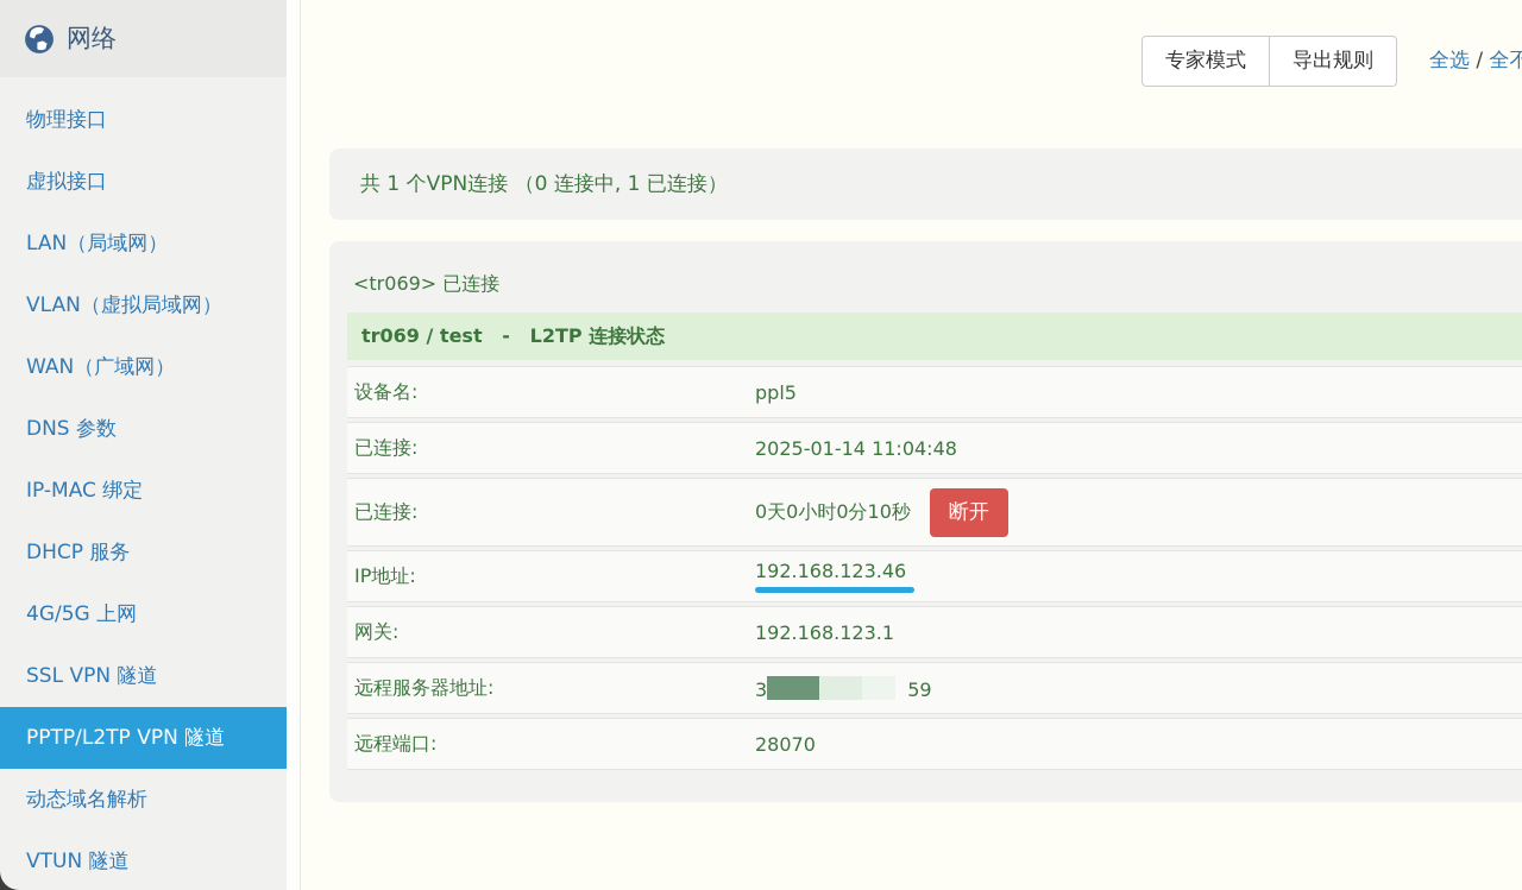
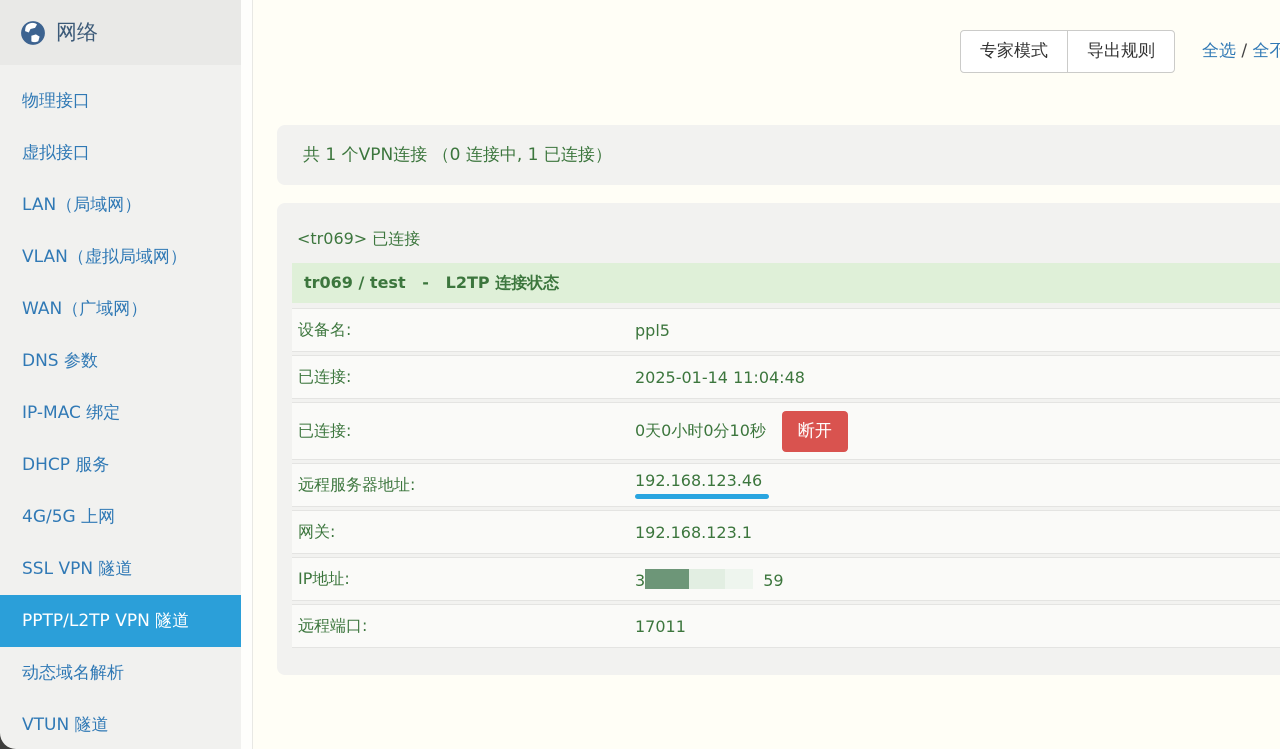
  网络
  物理接口
  虚拟接口
  LAN（局域网）
  VLAN（虚拟局域网）
  WAN（广域网）
  DNS 参数
  IP-MAC 绑定
  DHCP 服务
  4G/5G 上网
  SSL VPN 隧道
  PPTP/L2TP VPN 隧道
  动态域名解析
  VTUN 隧道
  专家模式
  导出规则
  全选 / 全不
  共 1 个VPN连接 （0 连接中, 1 已连接）
  <tr069> 已连接
  tr069 / test - L2TP 连接状态
  设备名:
  ppl5
  已连接:
  2025-01-14 11:04:48
  已连接:
  0天0小时0分10秒
  断开
- IP地址:
+ 远程服务器地址:
  192.168.123.46
  网关:
  192.168.123.1
- 远程服务器地址:
+ IP地址:
  3 59
  远程端口:
- 28070
+ 17011
